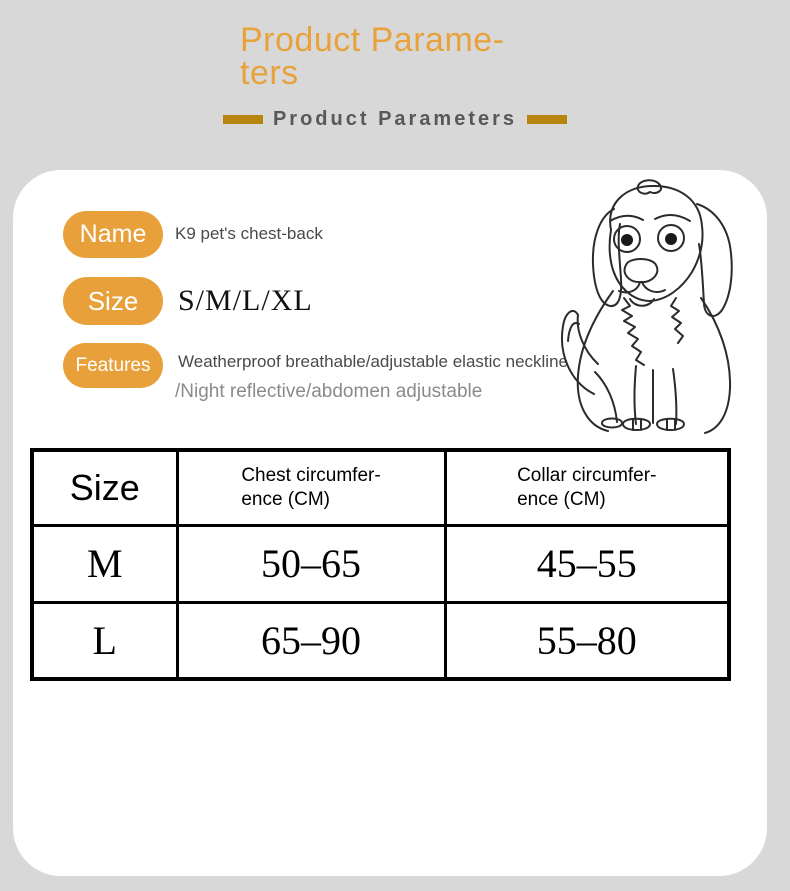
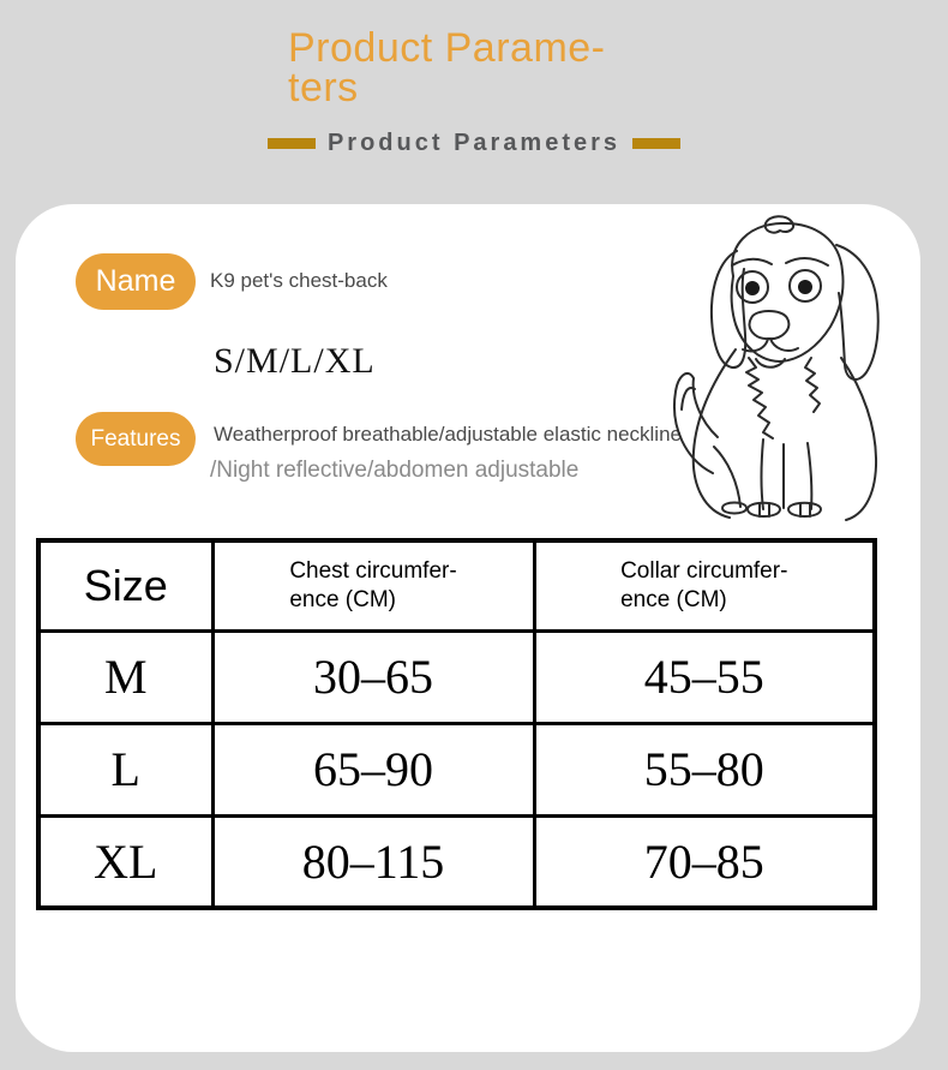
  Product Parame-
  ters
  Product Parameters
  Name
  K9 pet's chest-back
- Size
  S/M/L/XL
  Features
  Weatherproof breathable/adjustable elastic neckline
  /Night reflective/abdomen adjustable
  Size	Chest circumfer- ence (CM)	Collar circumfer- ence (CM)
- M	50–65	45–55
+ M	30–65	45–55
  L	65–90	55–80
+ XL	80–115	70–85
